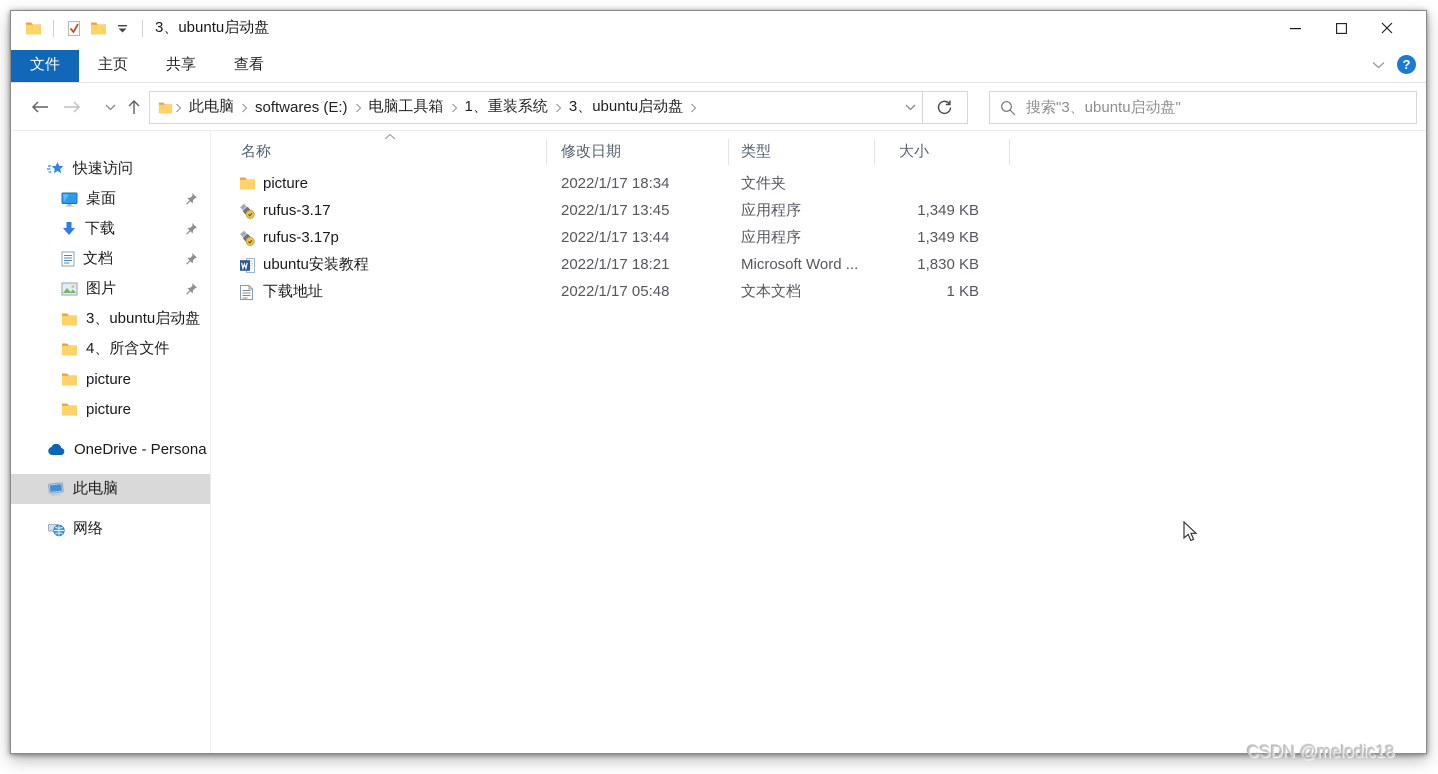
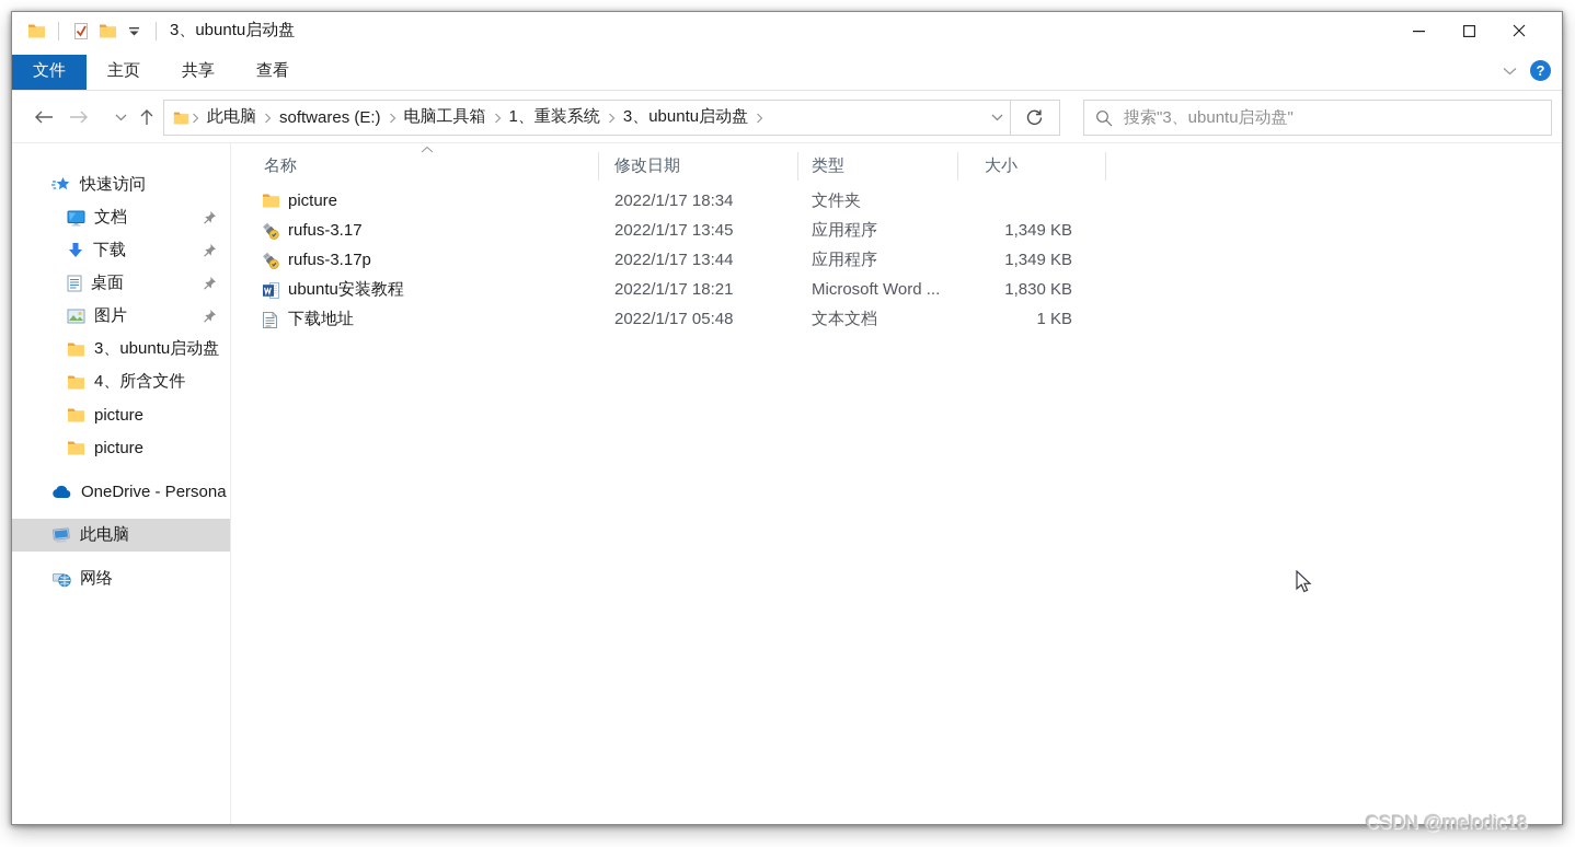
  3、ubuntu启动盘
  文件
  主页
  共享
  查看
  ?
  此电脑
  softwares (E:)
  电脑工具箱
  1、重装系统
  3、ubuntu启动盘
  搜索"3、ubuntu启动盘"
  快速访问
- 桌面
+ 文档
  下载
- 文档
+ 桌面
  图片
  3、ubuntu启动盘
  4、所含文件
  picture
  picture
  OneDrive - Persona
  此电脑
  网络
  名称
  修改日期
  类型
  大小
  picture
  2022/1/17 18:34
  文件夹
  rufus-3.17
  2022/1/17 13:45
  应用程序
  1,349 KB
  rufus-3.17p
  2022/1/17 13:44
  应用程序
  1,349 KB
  ubuntu安装教程
  2022/1/17 18:21
  Microsoft Word ...
  1,830 KB
  下载地址
  2022/1/17 05:48
  文本文档
  1 KB
  CSDN @melodic18
